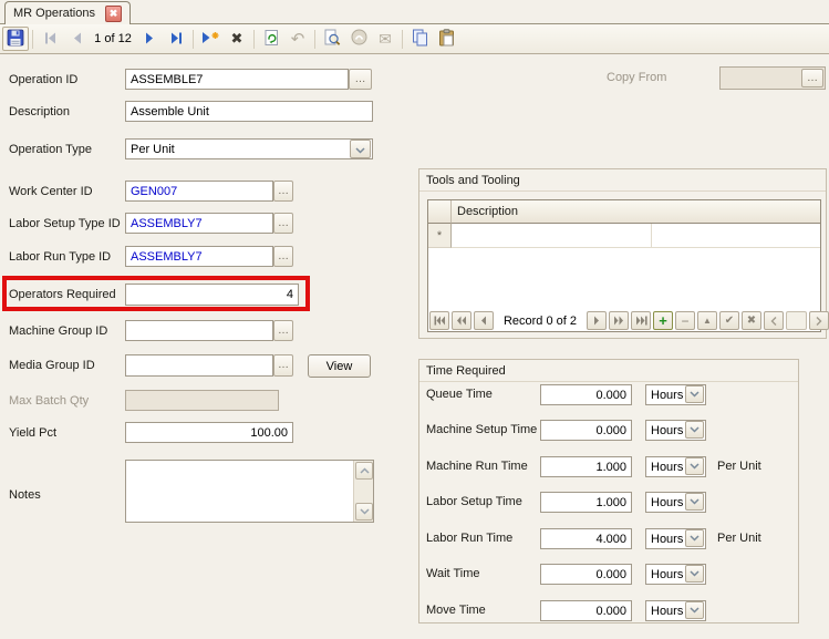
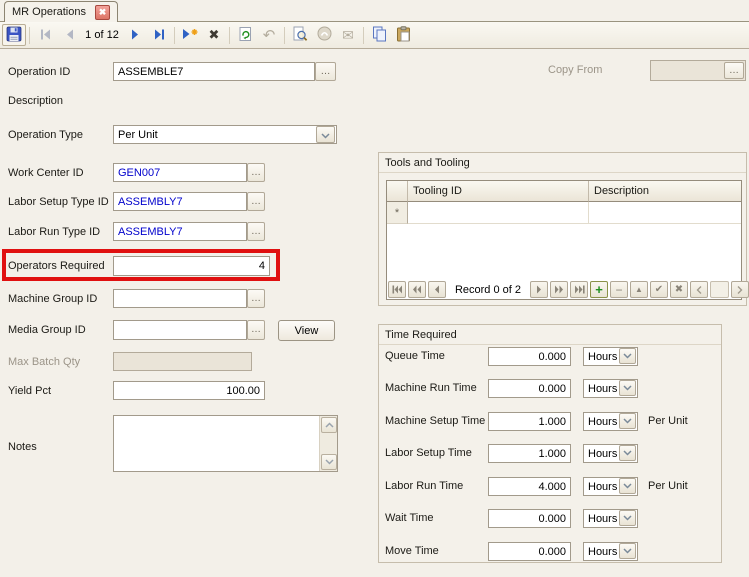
  MR Operations
  ✖
  1 of 12
  ✖
  ↶
  ✉
  Operation ID
  ASSEMBLE7
  …
  Description
- Assemble Unit
  Operation Type
  Per Unit
  Work Center ID
  GEN007
  …
  Labor Setup Type ID
  ASSEMBLY7
  …
  Labor Run Type ID
  ASSEMBLY7
  …
  Operators Required
  4
  Machine Group ID
  …
  Media Group ID
  …
  View
  Max Batch Qty
  Yield Pct
  100.00
  Notes
  Copy From
  …
  Tools and Tooling
+ Tooling ID
  Description
  *
  Record 0 of 2
  +
  −
  ▲
  ✔
  ✖
  Time Required
  Queue Time
  0.000
  Hours
- Machine Setup Time
+ Machine Run Time
  0.000
  Hours
- Machine Run Time
+ Machine Setup Time
  1.000
  Hours
  Per Unit
  Labor Setup Time
  1.000
  Hours
  Labor Run Time
  4.000
  Hours
  Per Unit
  Wait Time
  0.000
  Hours
  Move Time
  0.000
  Hours
